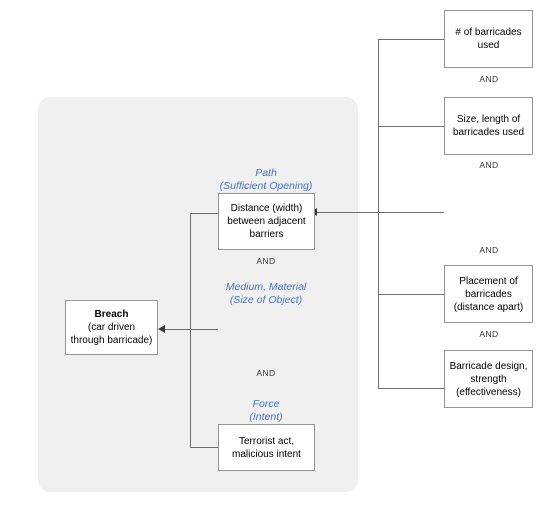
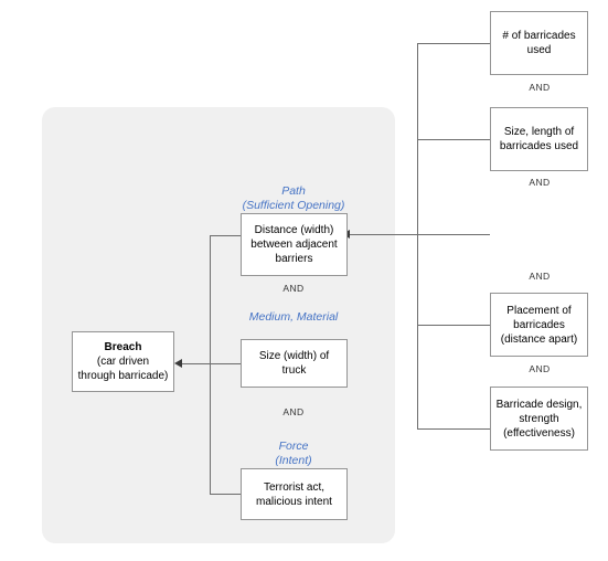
  Path
  (Sufficient Opening)
  Medium, Material
- (Size of Object)
  Force
  (Intent)
  AND
  AND
  AND
  AND
  AND
  AND
  Breach
  (car driven
  through barricade)
  Distance (width)
  between adjacent
  barriers
+ Size (width) of truck
  Terrorist act,
  malicious intent
  # of barricades
  used
  Size, length of
  barricades used
  Placement of
  barricades
  (distance apart)
  Barricade design,
  strength
  (effectiveness)
